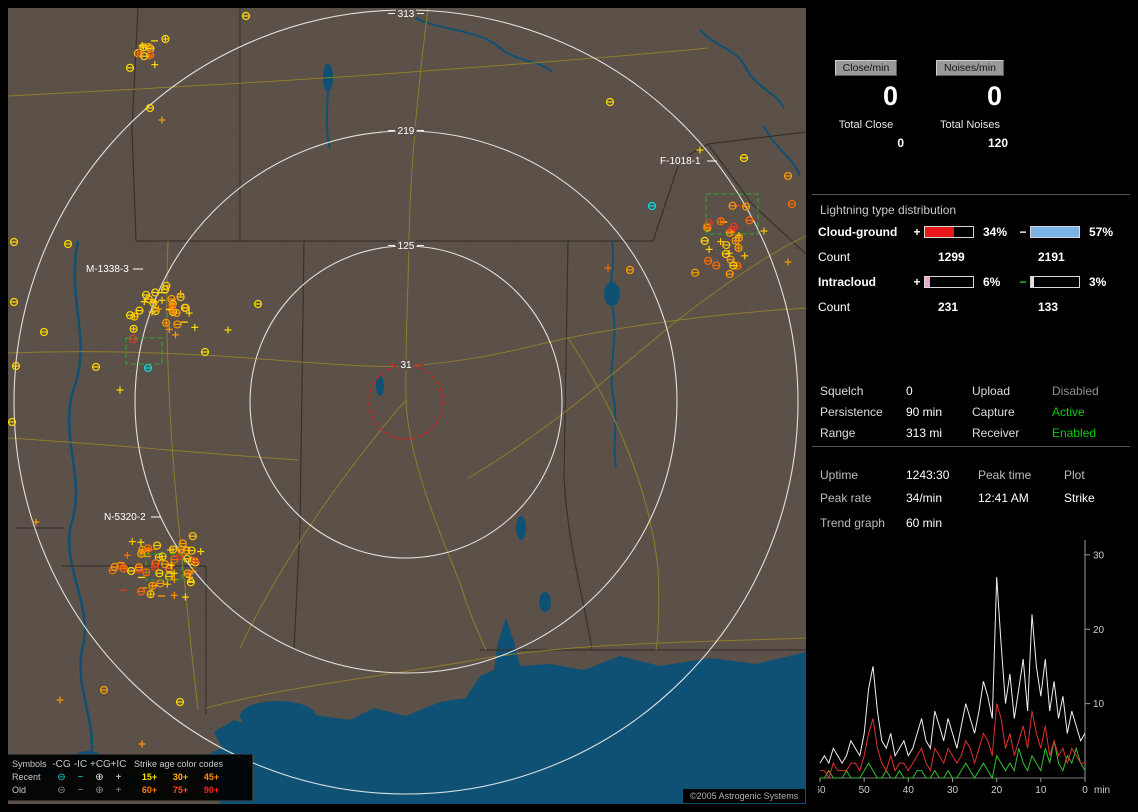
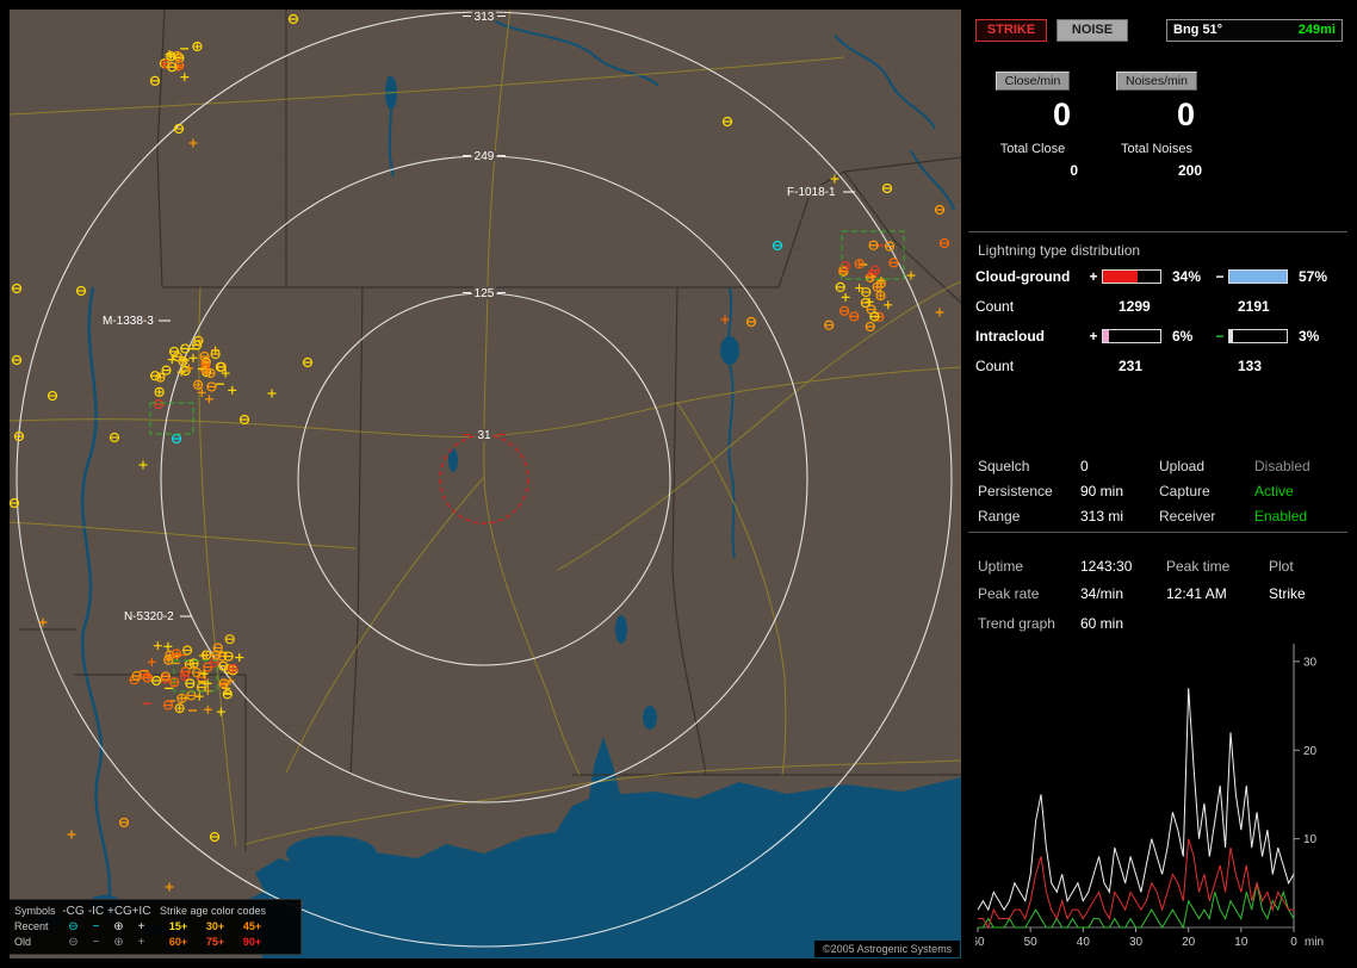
  F-1018-1
  M-1338-3
  N-5320-2
  313
- 219
+ 249
  125
  31
  Symbols -CG -IC +CG+IC Strike age color codes
  Recent ⊖ − ⊕ + 15+ 30+ 45+
  Old ⊖ − ⊕ + 60+ 75+ 90+
  ©2005 Astrogenic Systems
+ STRIKE
+ NOISE
+ Bng 51°
+ 249mi
  Close/min
  0
  Total Close
  0
  Noises/min
  0
  Total Noises
- 120
+ 200
  Lightning type distribution
  Cloud-ground
  +
  34%
  −
  57%
  Count
  1299
  2191
  Intracloud
  +
  6%
  −
  3%
  Count
  231
  133
  Squelch
  0
  Upload
  Disabled
  Persistence
  90 min
  Capture
  Active
  Range
  313 mi
  Receiver
  Enabled
  Uptime
  1243:30
  Peak time
  Plot
  Peak rate
  34/min
  12:41 AM
  Strike
  Trend graph
  60 min
  10
  20
  30
  60
  50
  40
  30
  20
  10
  0
  min
